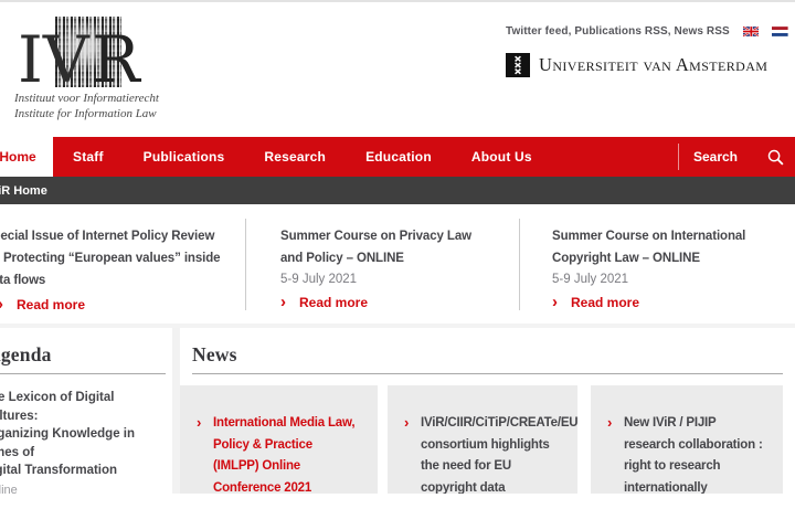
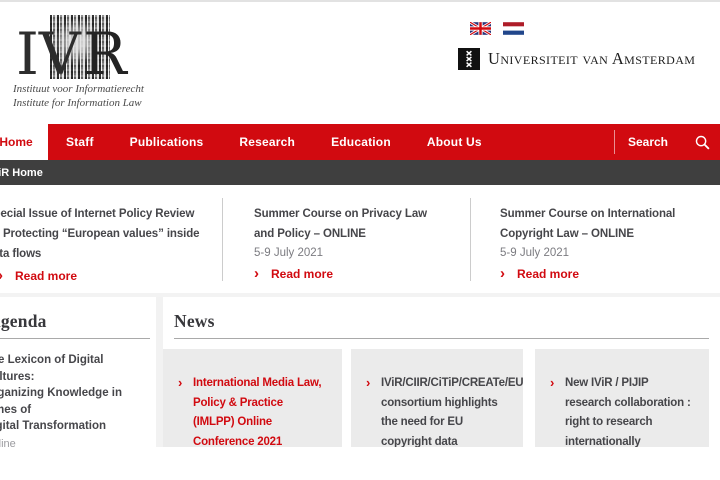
  IV
  R
  Instituut voor Informatierecht
  Institute for Information Law
- Twitter feed, Publications RSS, News RSS
  Universiteit van Amsterdam
  Home
  Staff
  Publications
  Research
  Education
  About Us
  Search
  ecial Issue of Internet Policy Review
  Protecting “European values” inside
  ta flows
  ›
  Read more
  Summer Course on Privacy Law
  and Policy – ONLINE
  5-9 July 2021
  ›
  Read more
  Summer Course on International
  Copyright Law – ONLINE
  5-9 July 2021
  ›
  Read more
  genda
  e Lexicon of Digital ltures:
  ganizing Knowledge in es of
  ital Transformation
  News
  ›
  International Media Law,
  Policy & Practice
  (IMLPP) Online
  Conference 2021
  ›
  IViR/CIIR/CiTiP/CREATe/EU
  consortium highlights
  the need for EU
  copyright data
  ›
  New IViR / PIJIP
  research collaboration :
  right to research
  internationally
